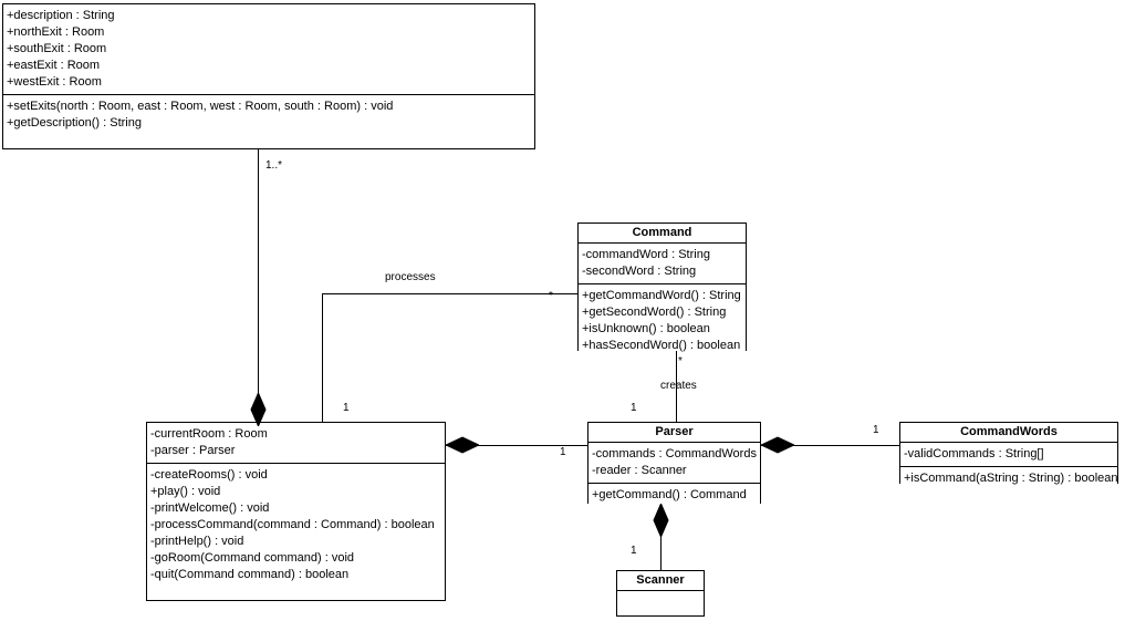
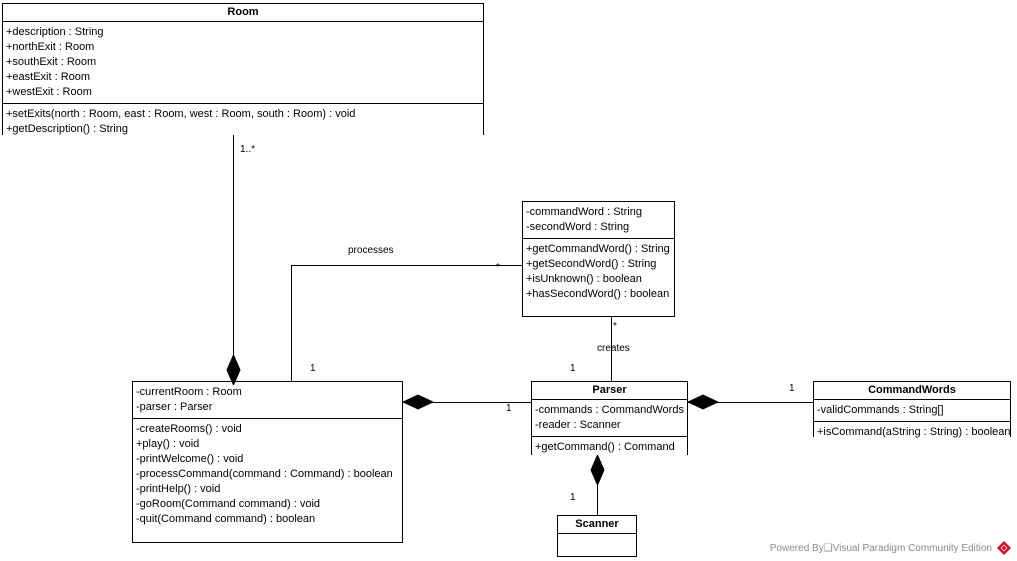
+ Room
  +description : String
  +northExit : Room
  +southExit : Room
  +eastExit : Room
  +westExit : Room
  +setExits(north : Room, east : Room, west : Room, south : Room) : void
  +getDescription() : String
- Command
  -commandWord : String
  -secondWord : String
  +getCommandWord() : String
  +getSecondWord() : String
  +isUnknown() : boolean
  +hasSecondWord() : boolean
  -currentRoom : Room
  -parser : Parser
  -createRooms() : void
  +play() : void
  -printWelcome() : void
  -processCommand(command : Command) : boolean
  -printHelp() : void
  -goRoom(Command command) : void
  -quit(Command command) : boolean
  Parser
  -commands : CommandWords
  -reader : Scanner
  +getCommand() : Command
  CommandWords
  -validCommands : String[]
  +isCommand(aString : String) : boolean
  Scanner
  1..*
  processes
  *
  1
  *
  creates
  1
  1
  1
  1
+ Powered By❑Visual Paradigm Community Edition
